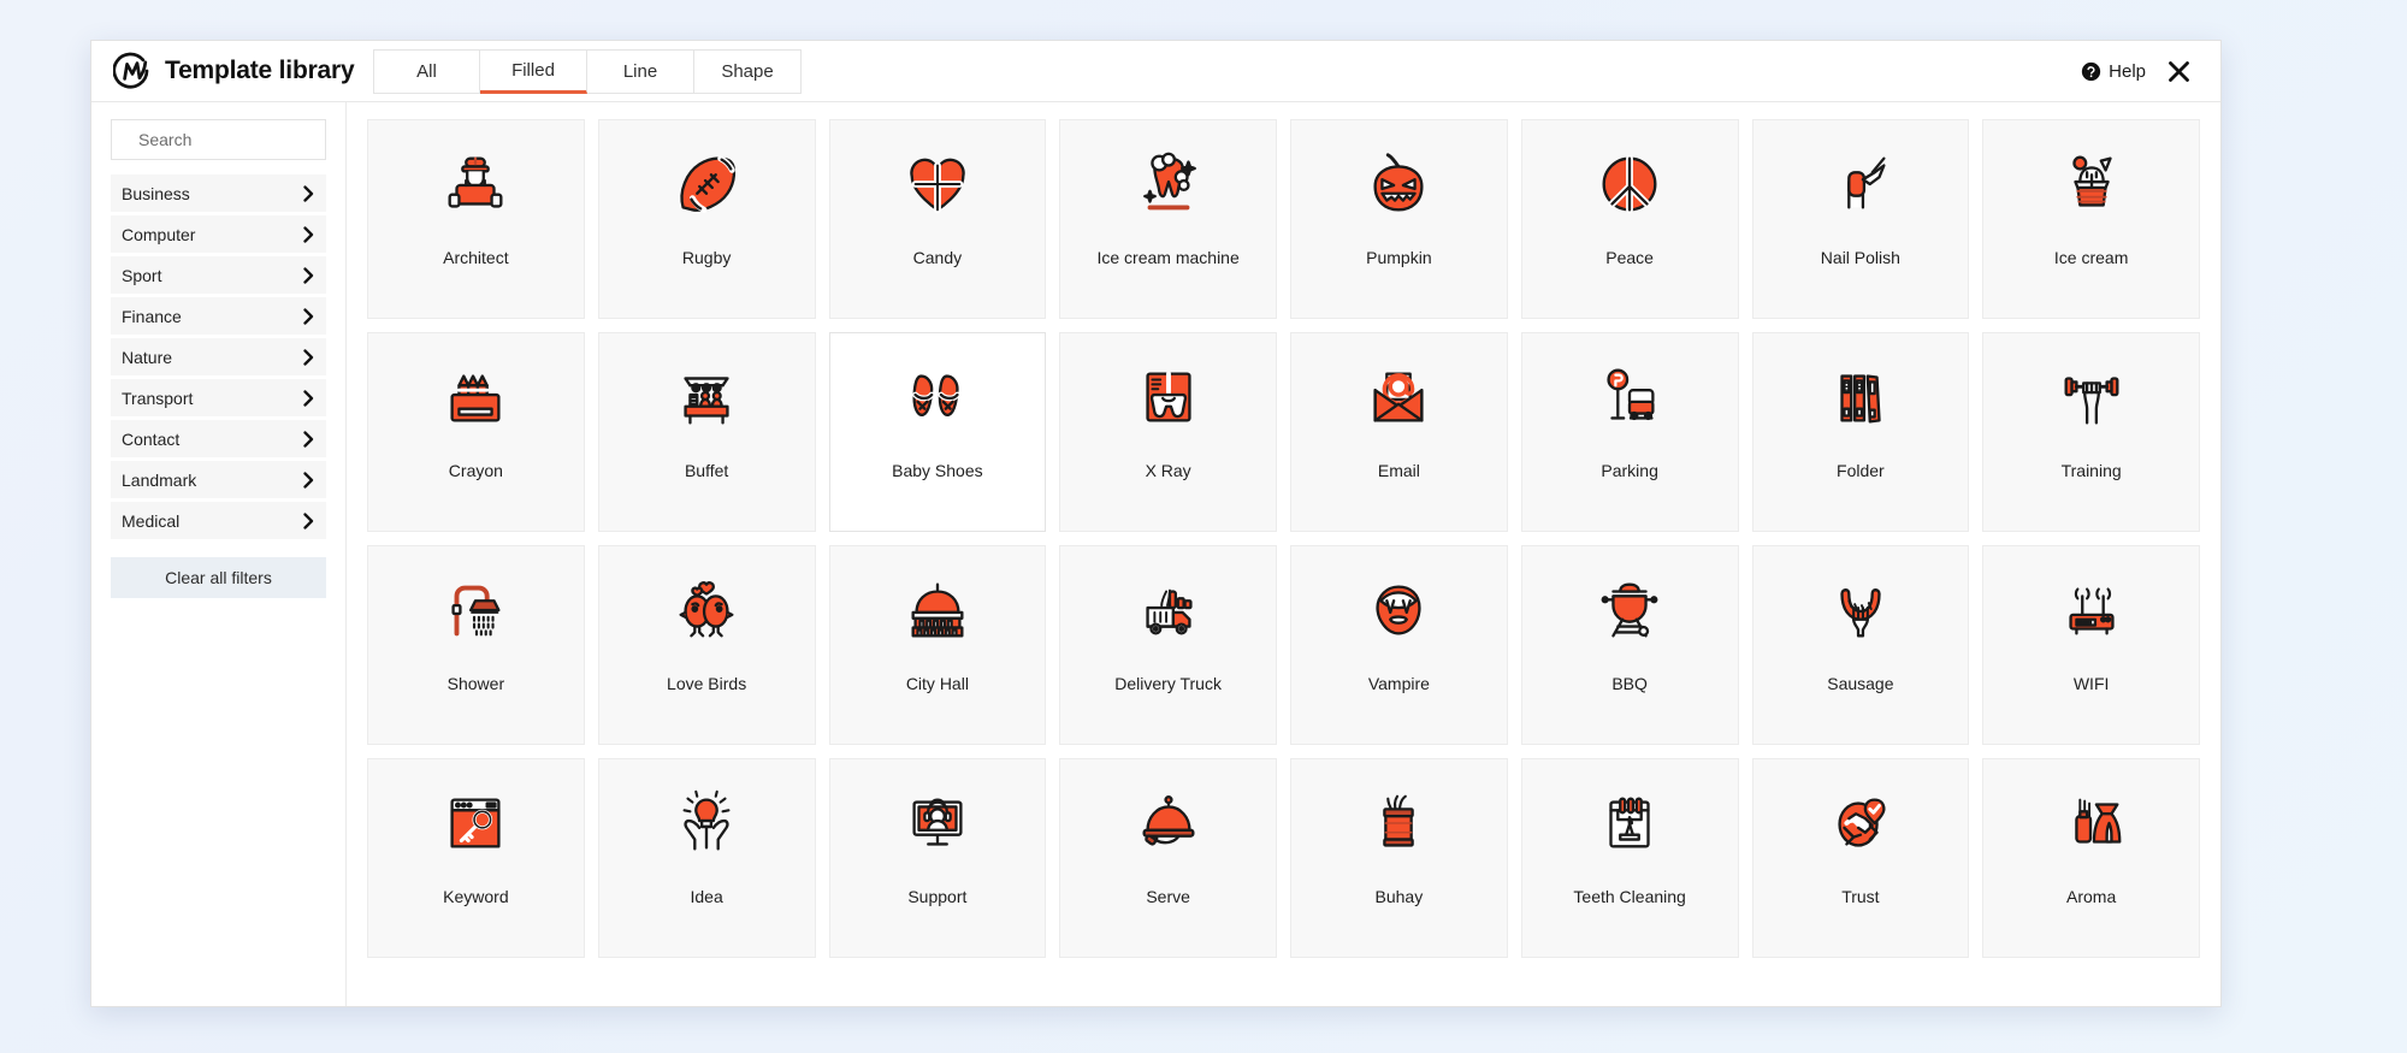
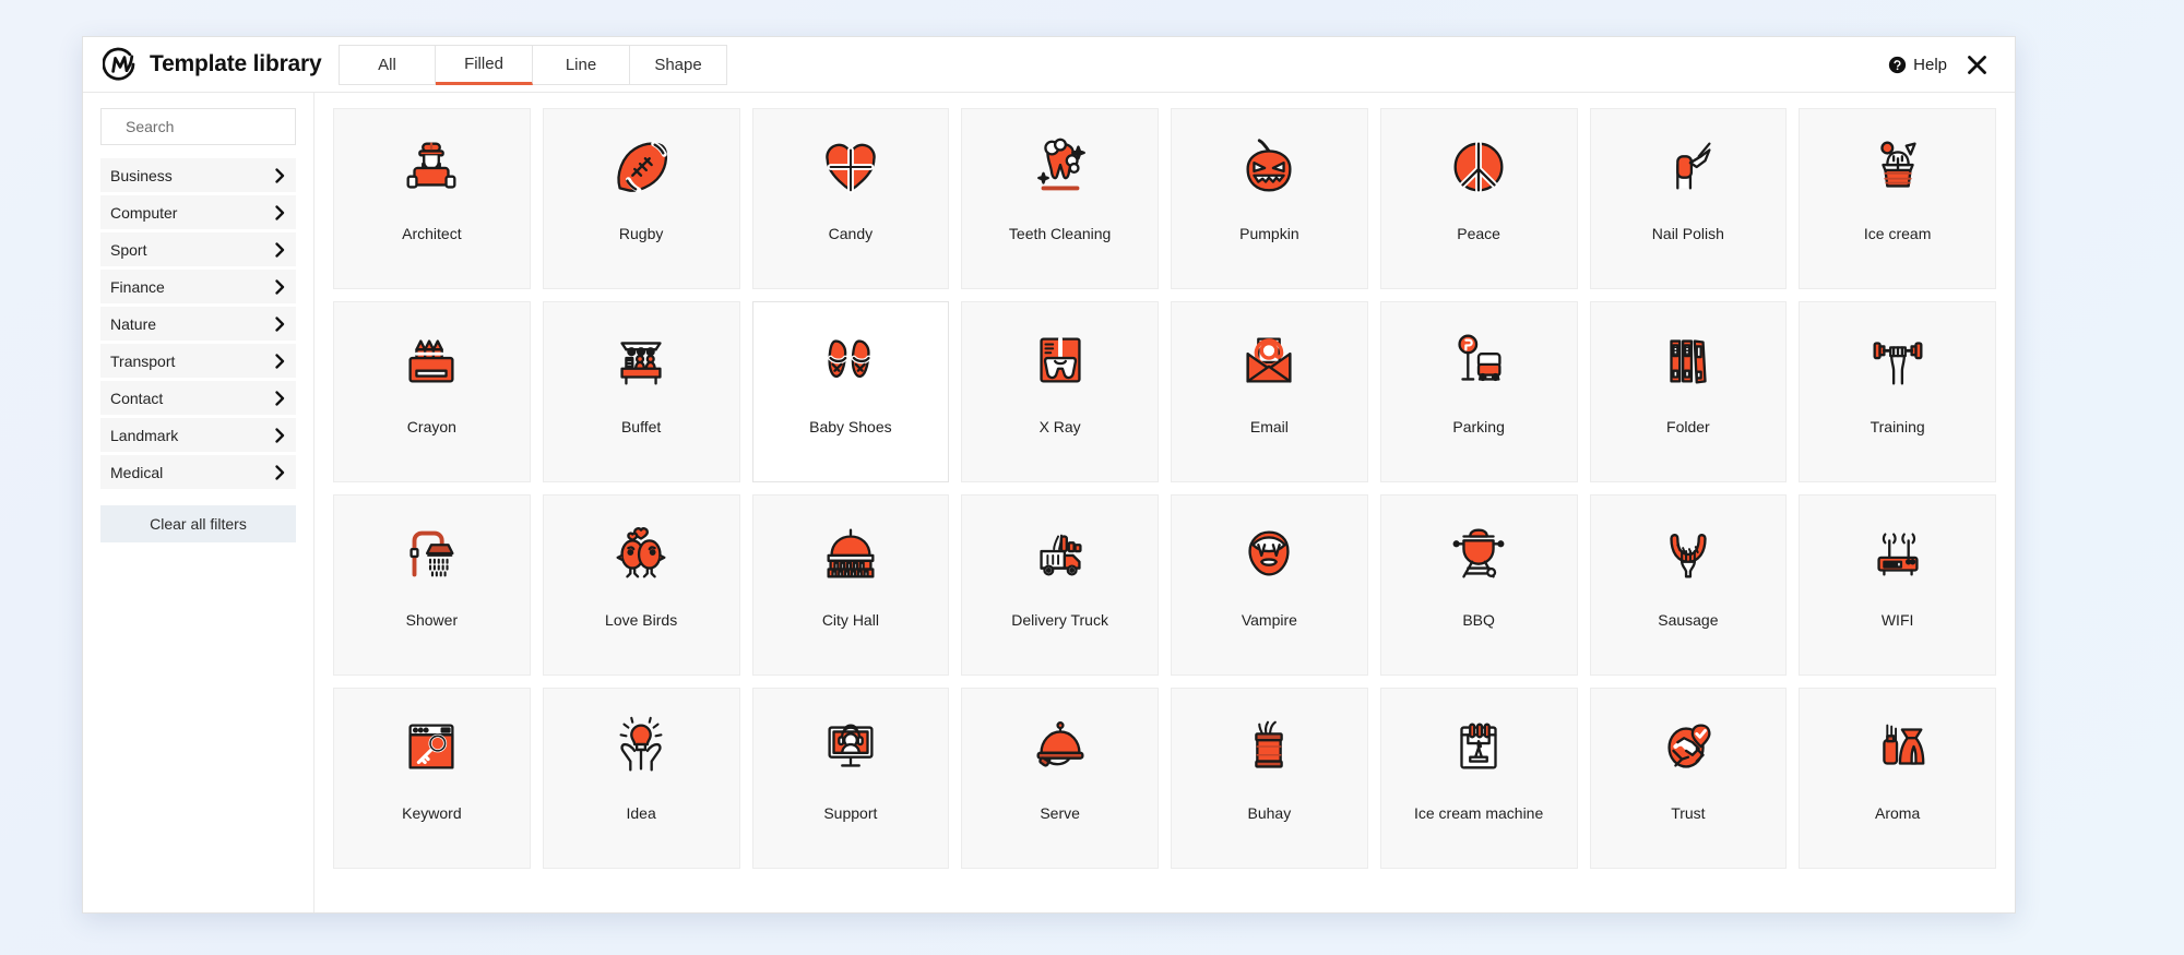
  Template library
  All
  Filled
  Line
  Shape
  Help
  Search
  Business
  Computer
  Sport
  Finance
  Nature
  Transport
  Contact
  Landmark
  Medical
  Clear all filters
  Architect
  Rugby
  Candy
- Ice cream machine
+ Teeth Cleaning
  Pumpkin
  Peace
  Nail Polish
  Ice cream
  Crayon
  Buffet
  Baby Shoes
  X Ray
  Email
  Parking
  Folder
  Training
  Shower
  Love Birds
  City Hall
  Delivery Truck
  Vampire
  BBQ
  Sausage
  WIFI
  Keyword
  Idea
  Support
  Serve
  Buhay
- Teeth Cleaning
+ Ice cream machine
  Trust
  Aroma
